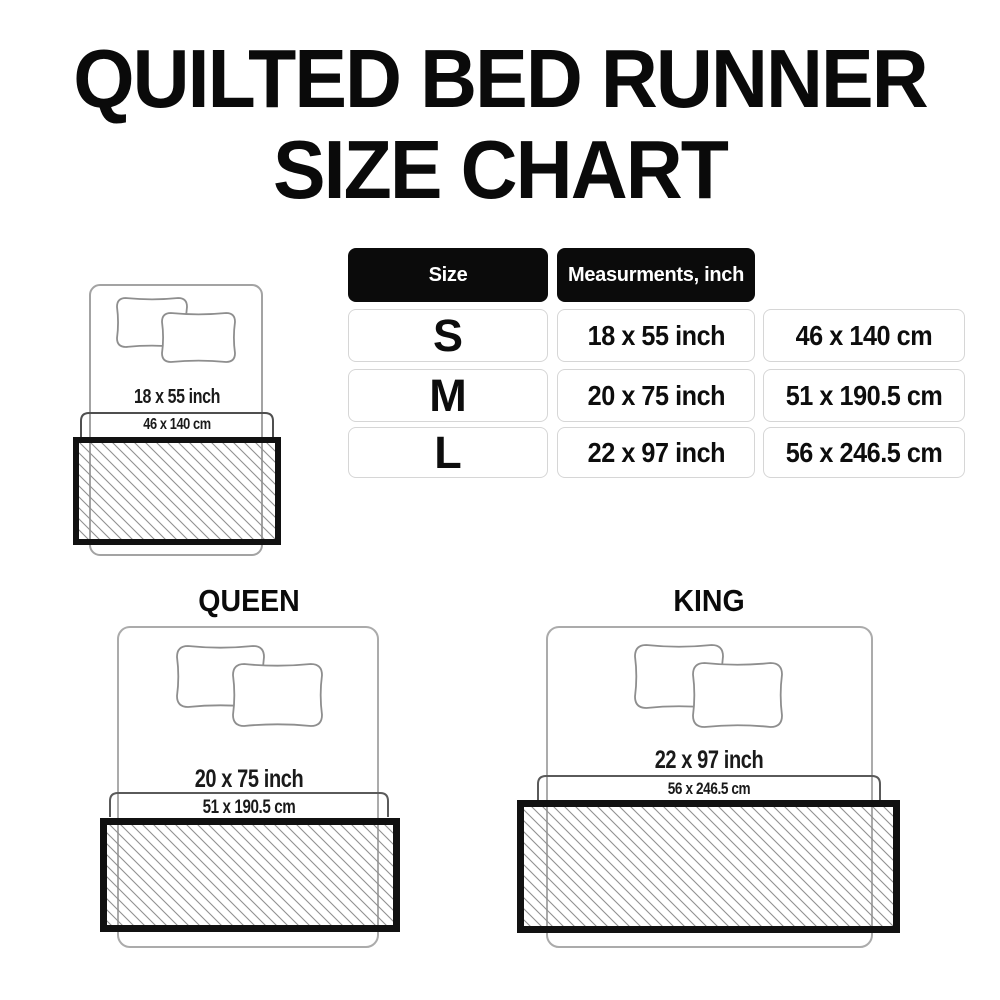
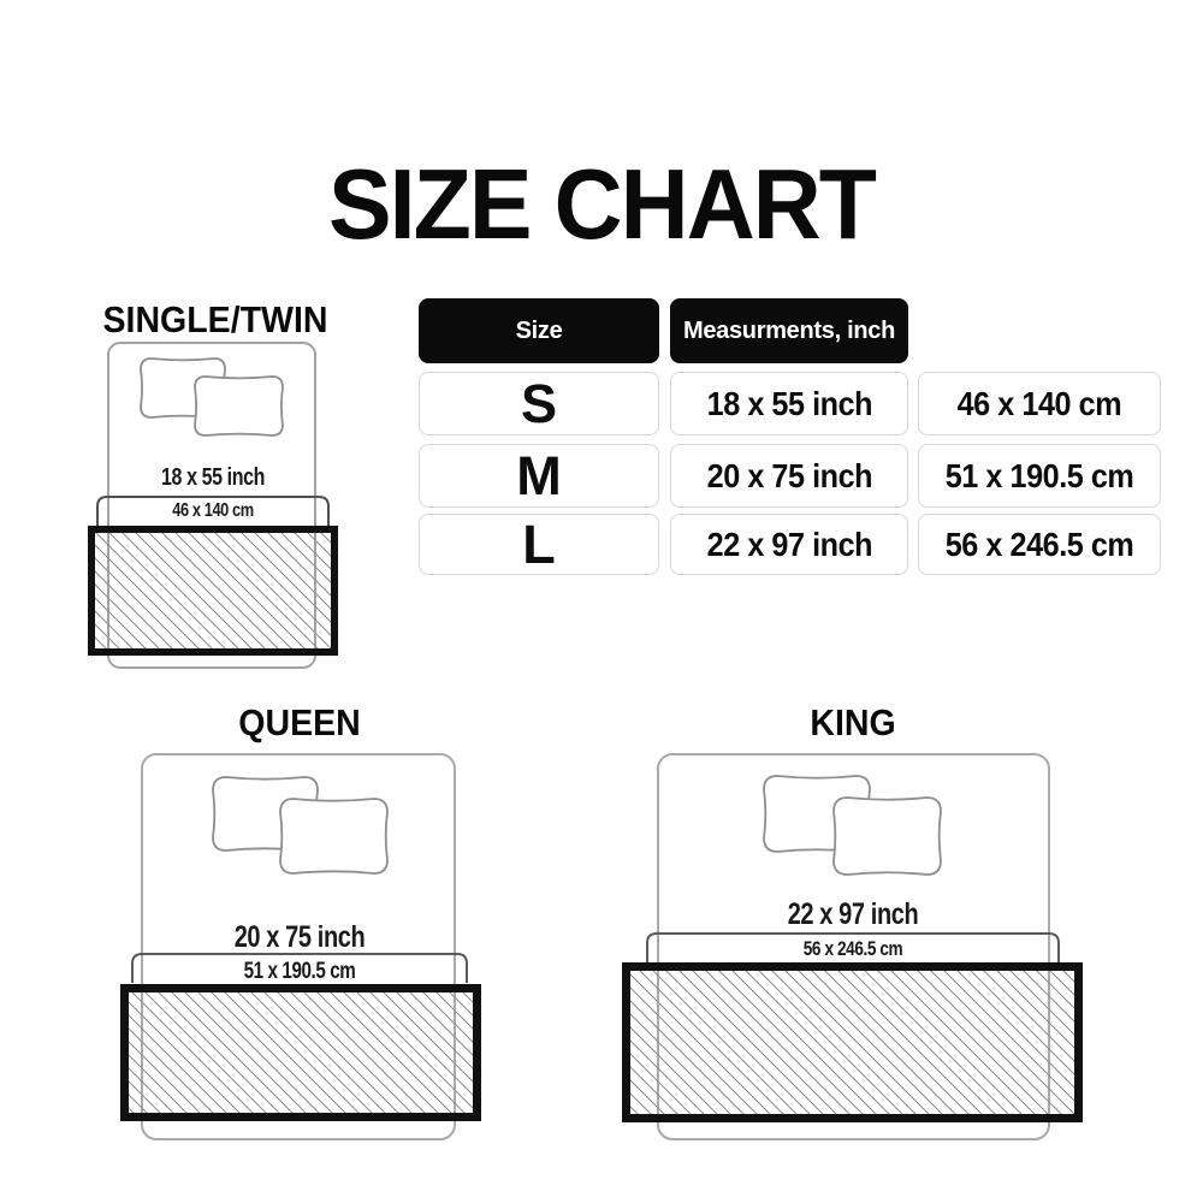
- QUILTED BED RUNNER
  SIZE CHART
+ SINGLE/TWIN
  18 x 55 inch
  46 x 140 cm
  QUEEN
  20 x 75 inch
  51 x 190.5 cm
  KING
  22 x 97 inch
  56 x 246.5 cm
  Size
  Measurments, inch
  S
  18 x 55 inch
  46 x 140 cm
  M
  20 x 75 inch
  51 x 190.5 cm
  L
  22 x 97 inch
  56 x 246.5 cm
